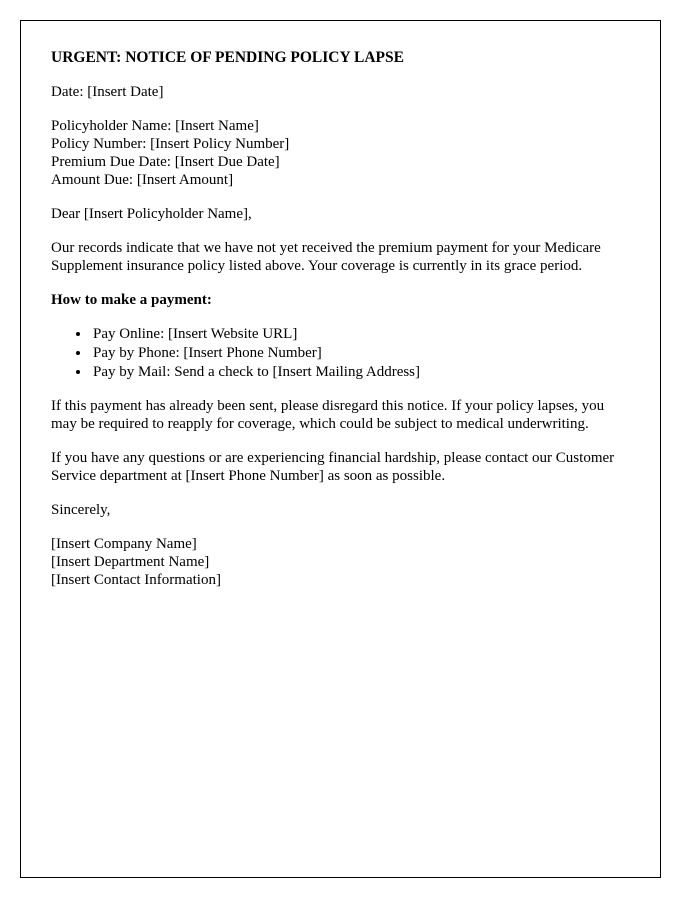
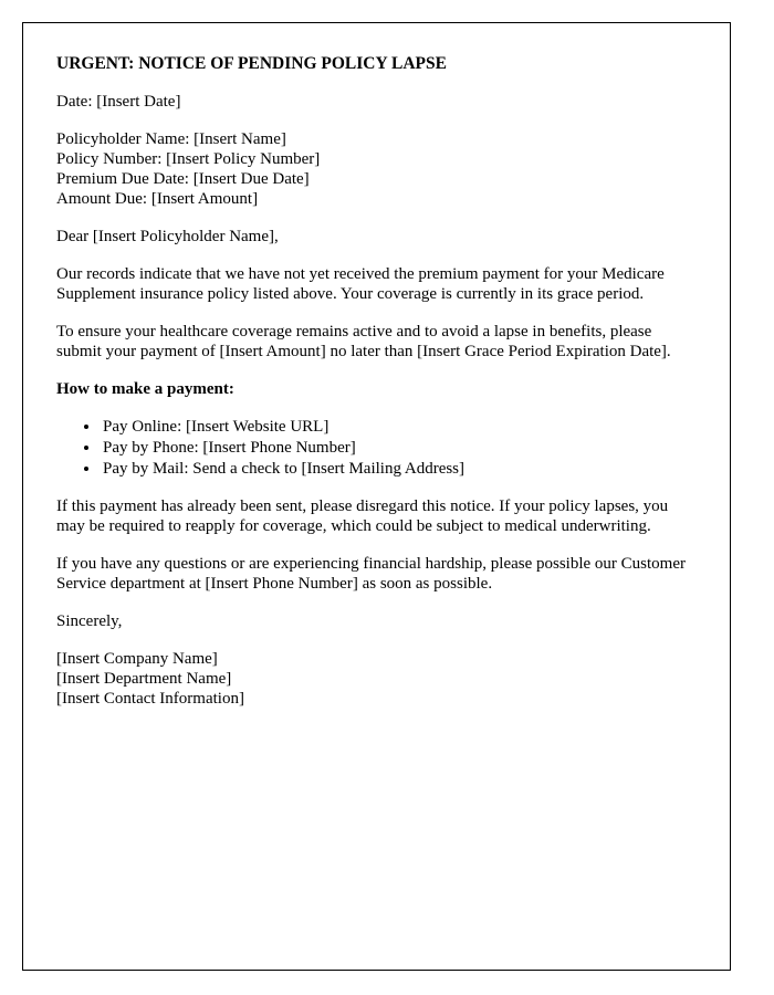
  URGENT: NOTICE OF PENDING POLICY LAPSE
  Date: [Insert Date]
  Policyholder Name: [Insert Name]
  Policy Number: [Insert Policy Number]
  Premium Due Date: [Insert Due Date]
  Amount Due: [Insert Amount]
  Dear [Insert Policyholder Name],
  Our records indicate that we have not yet received the premium payment for your Medicare Supplement insurance policy listed above. Your coverage is currently in its grace period.
+ To ensure your healthcare coverage remains active and to avoid a lapse in benefits, please submit your payment of [Insert Amount] no later than [Insert Grace Period Expiration Date].
  How to make a payment:
  Pay Online: [Insert Website URL]
  Pay by Phone: [Insert Phone Number]
  Pay by Mail: Send a check to [Insert Mailing Address]
  If this payment has already been sent, please disregard this notice. If your policy lapses, you may be required to reapply for coverage, which could be subject to medical underwriting.
- If you have any questions or are experiencing financial hardship, please contact our Customer Service department at [Insert Phone Number] as soon as possible.
+ If you have any questions or are experiencing financial hardship, please possible our Customer Service department at [Insert Phone Number] as soon as possible.
  Sincerely,
  [Insert Company Name]
  [Insert Department Name]
  [Insert Contact Information]
